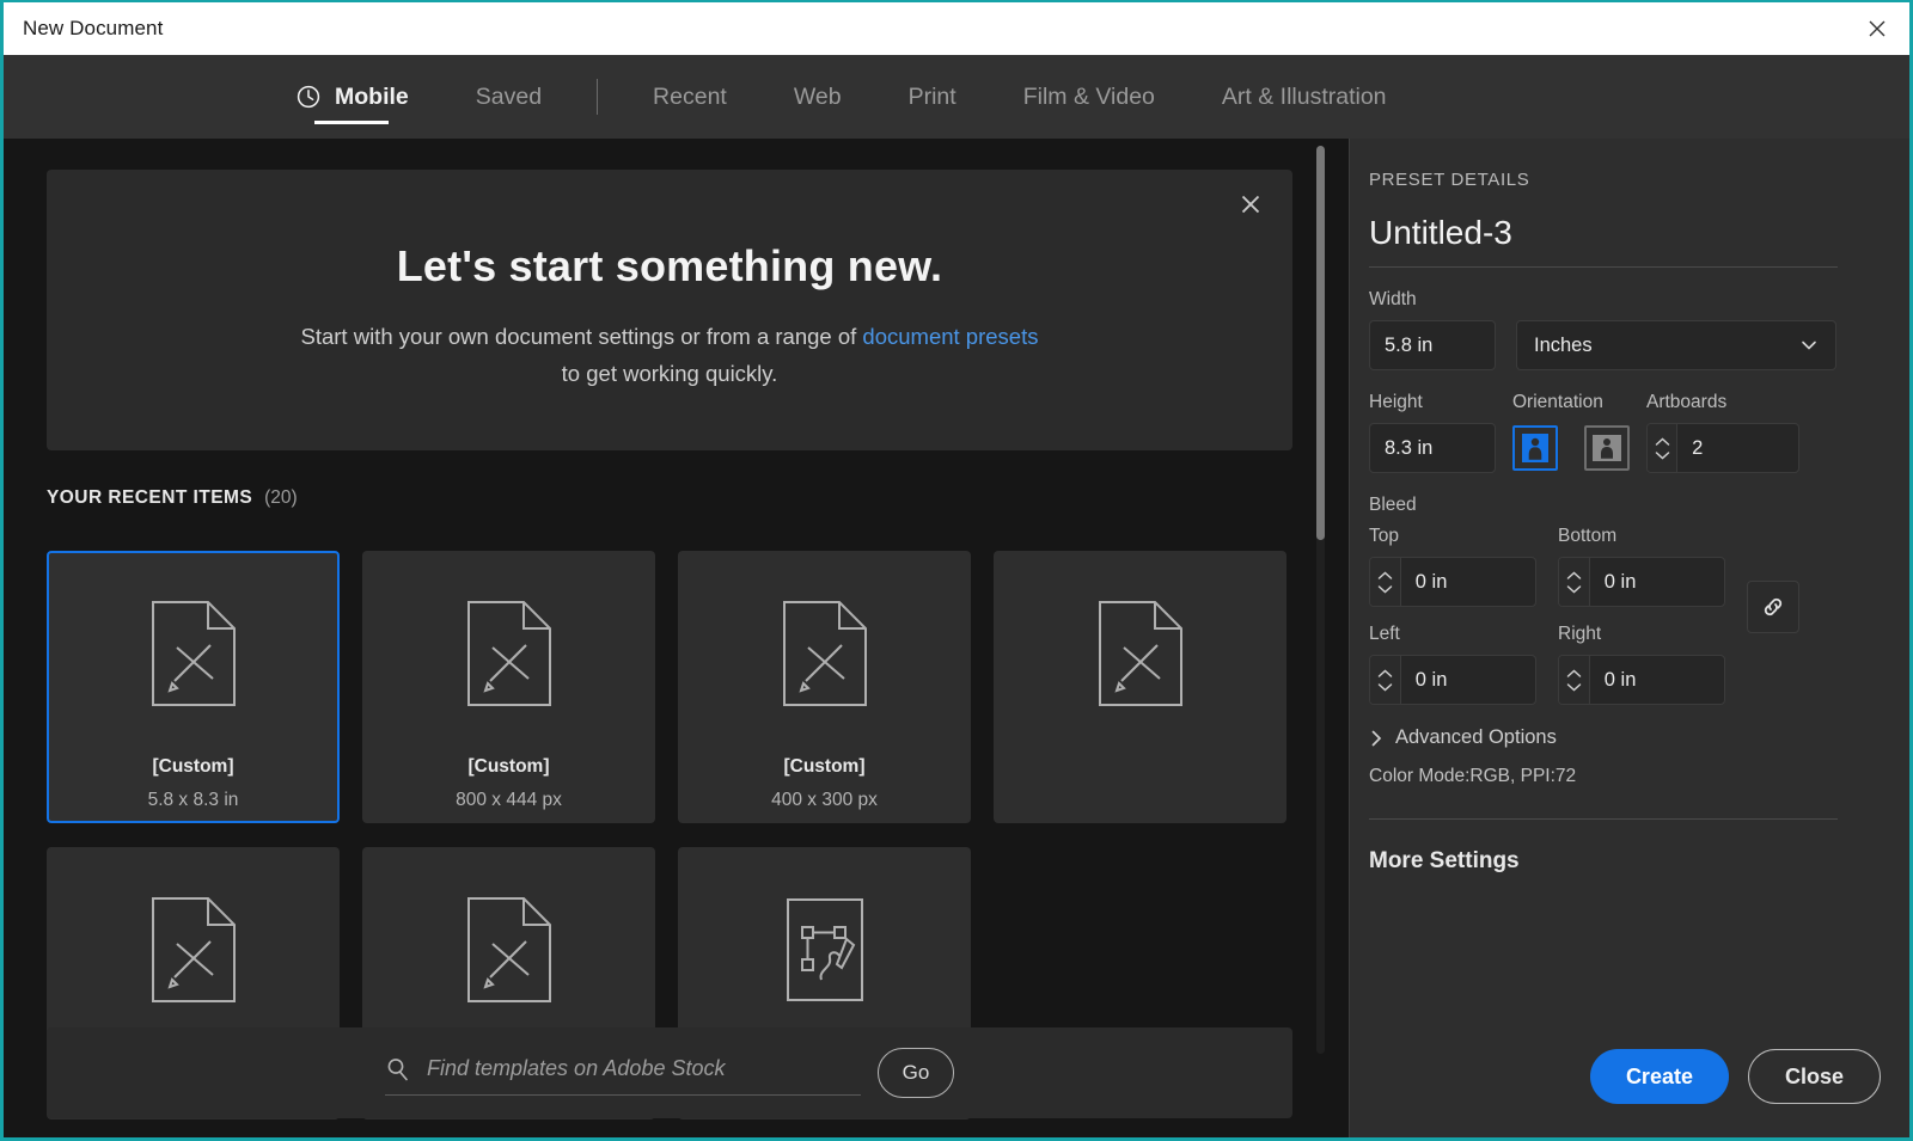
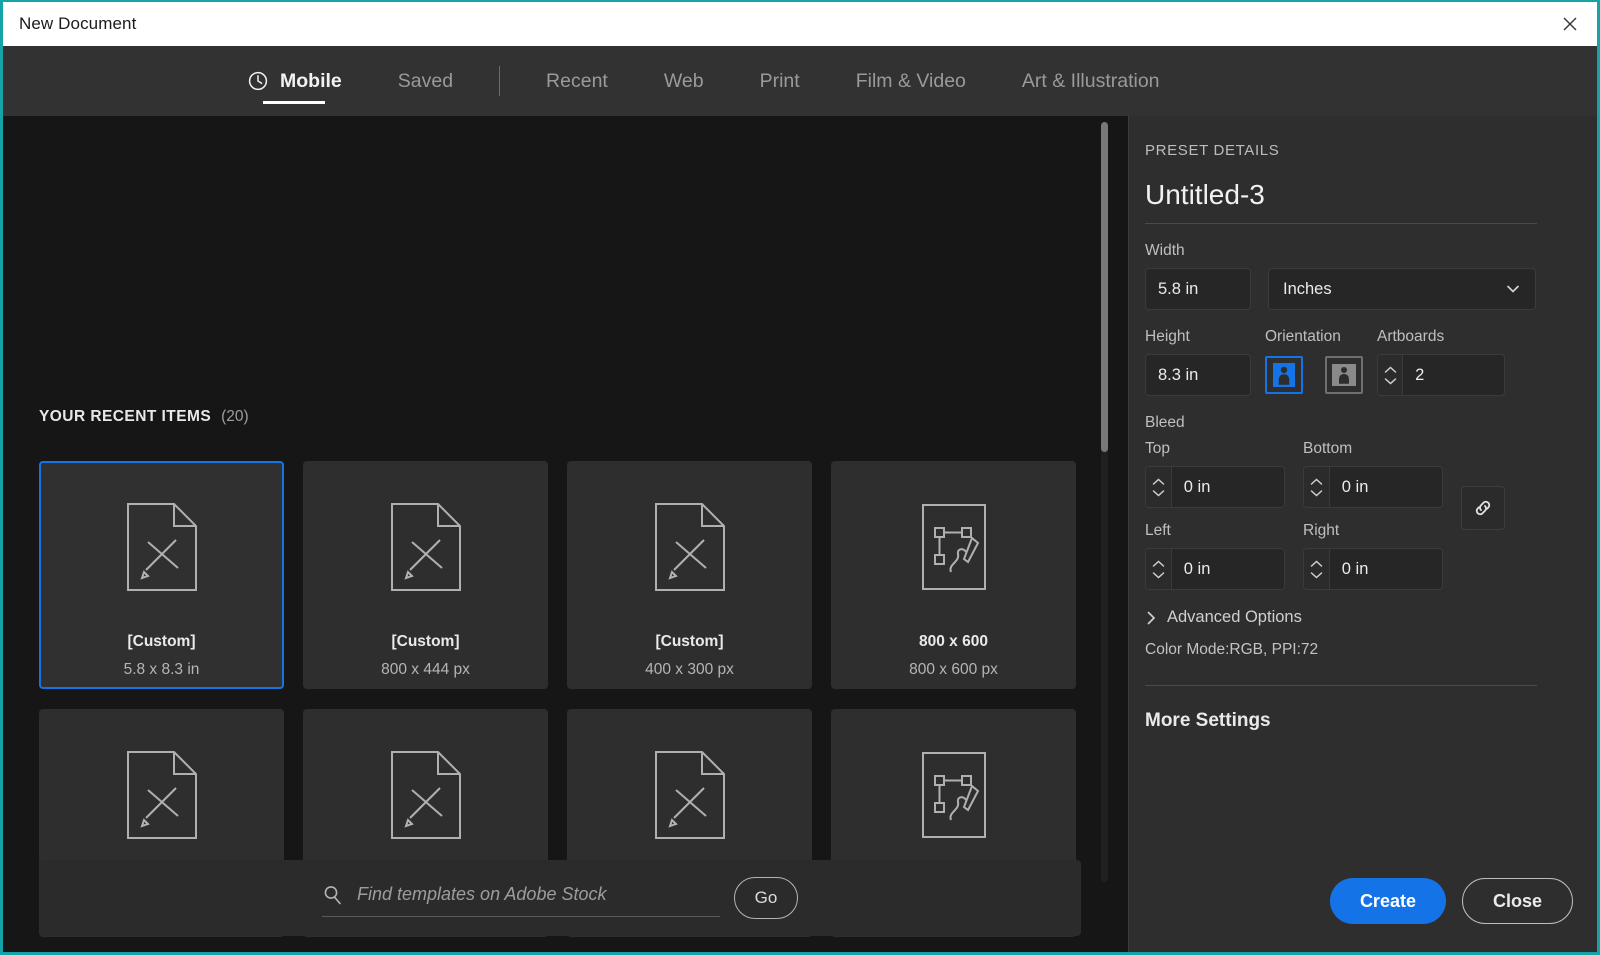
  New Document
  Mobile
  Saved
  Recent
  Web
  Print
  Film & Video
  Art & Illustration
- Let's start something new.
- Start with your own document settings or from a range of document presets
- to get working quickly.
  YOUR RECENT ITEMS
  (20)
  [Custom]
  5.8 x 8.3 in
  [Custom]
  800 x 444 px
  [Custom]
  400 x 300 px
+ 800 x 600
+ 800 x 600 px
  Find templates on Adobe Stock
  Go
  PRESET DETAILS
  Untitled-3
  Width
  5.8 in
  Inches
  Height
  8.3 in
  Orientation
  Artboards
  2
  Bleed
  Top
  0 in
  Bottom
  0 in
  Left
  0 in
  Right
  0 in
  Advanced Options
  Color Mode:RGB, PPI:72
  More Settings
  Create
  Close
